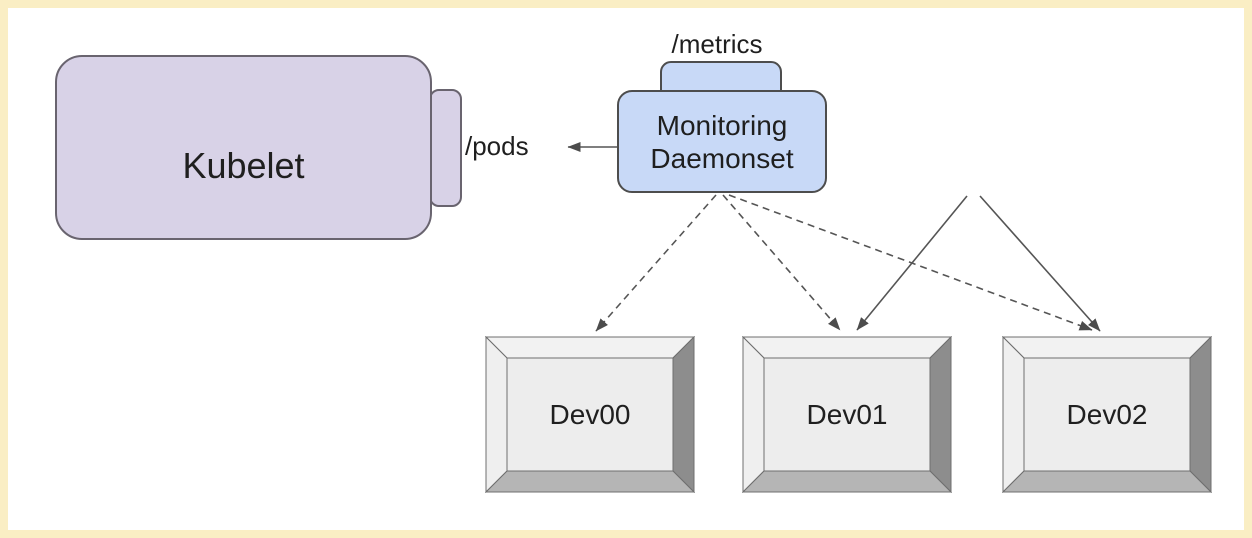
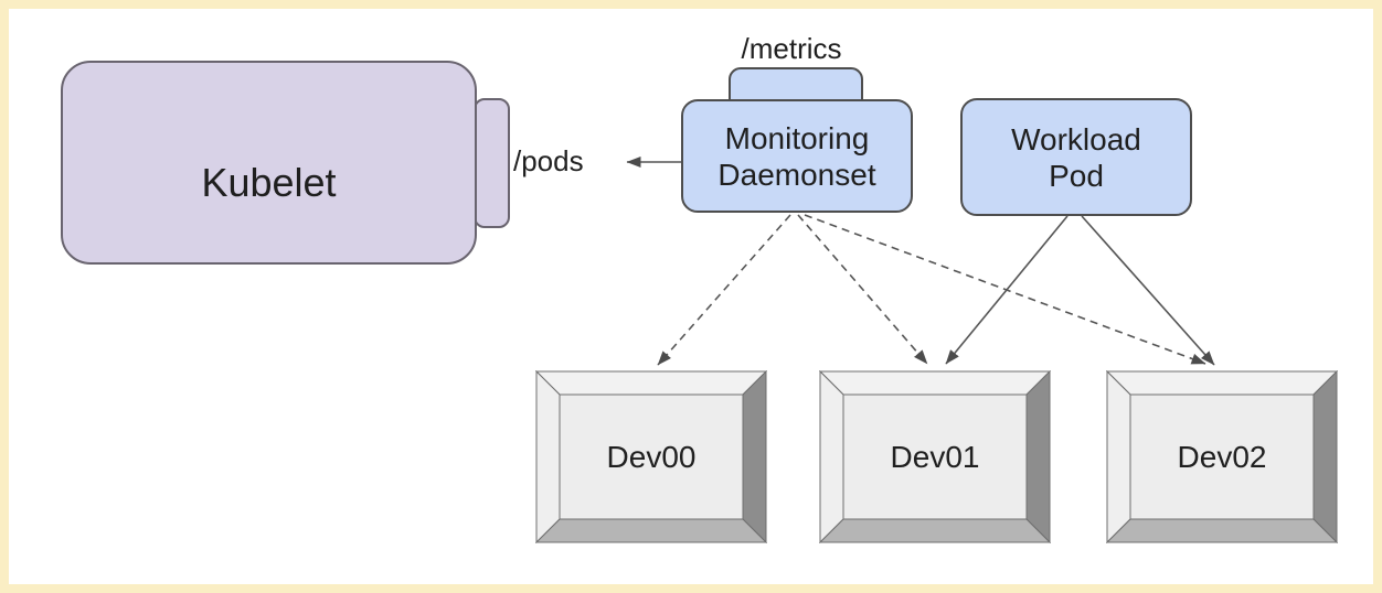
  Kubelet
  /pods
  /metrics
  Monitoring
  Daemonset
+ Workload
+ Pod
  Dev00
  Dev01
  Dev02
